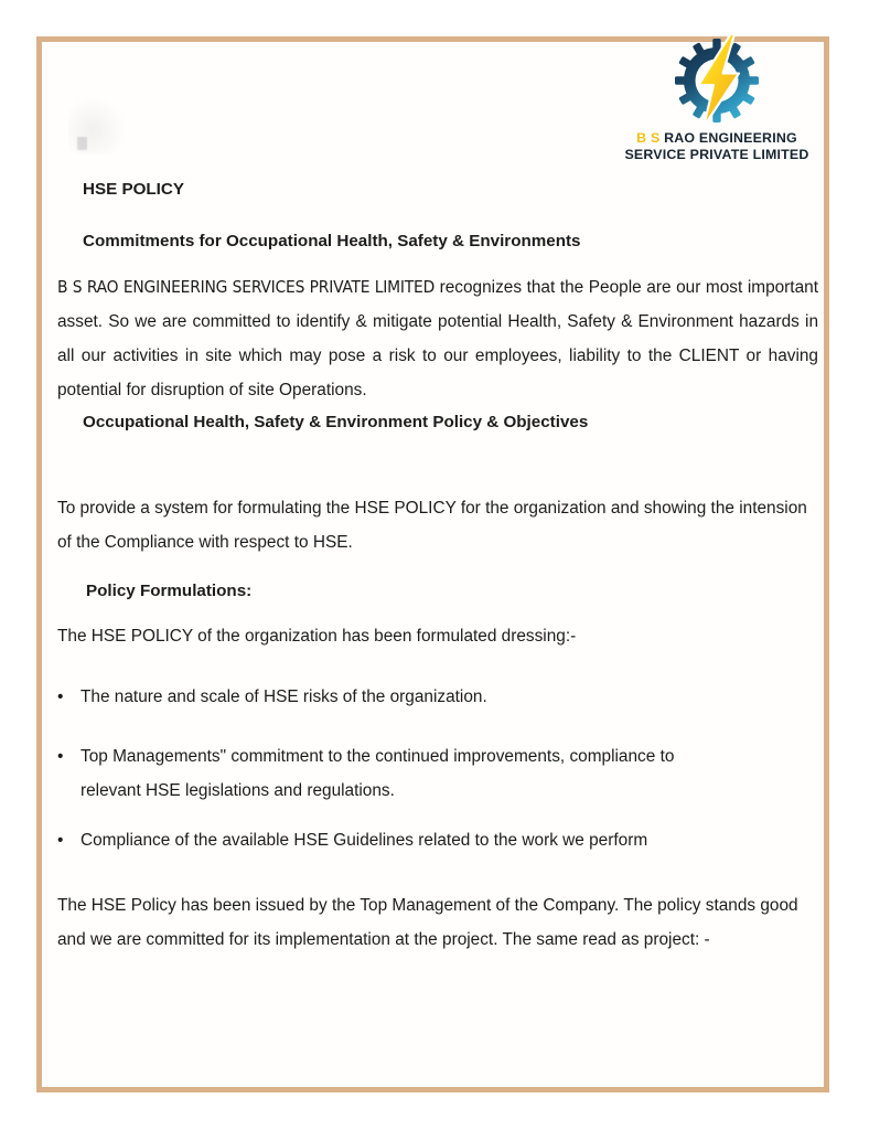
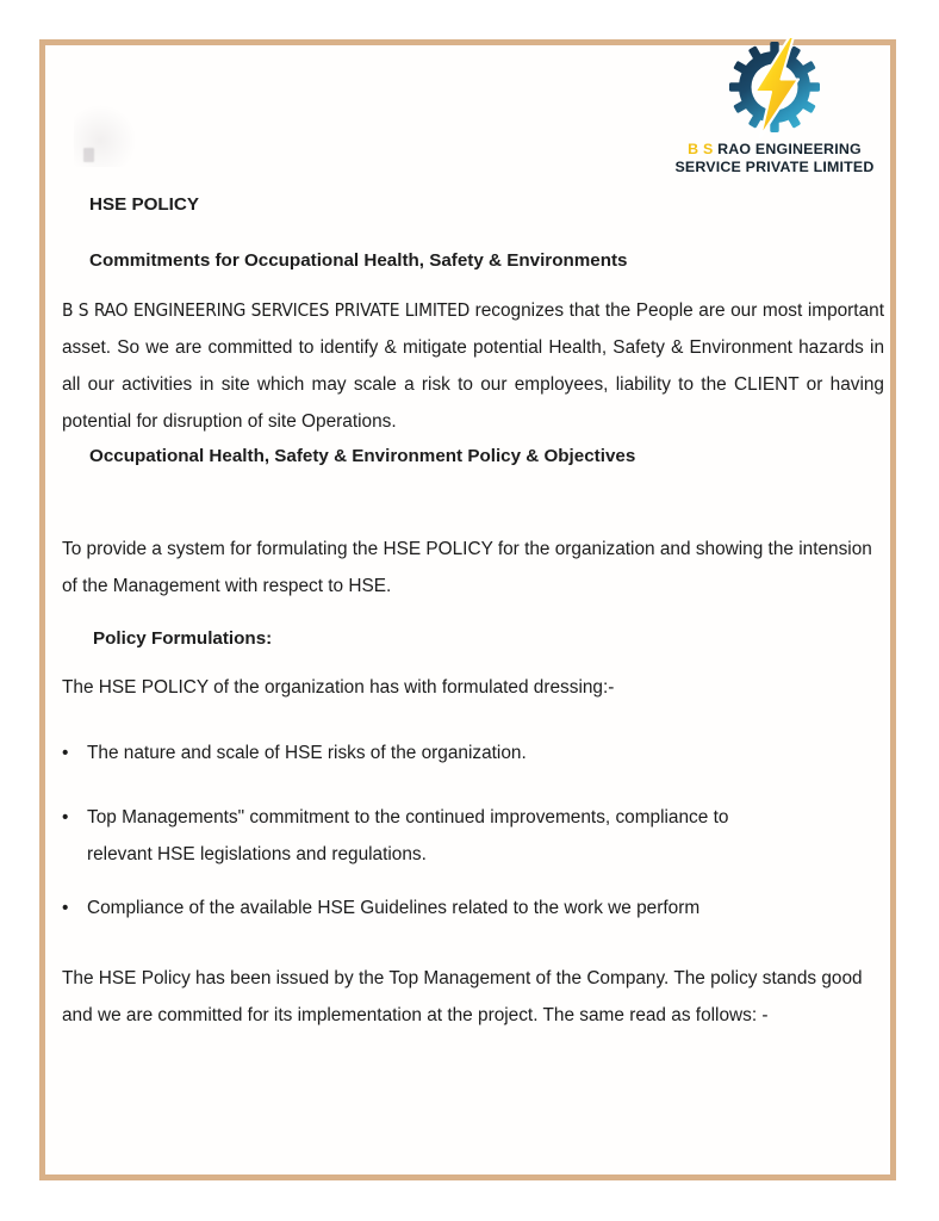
  B S RAO ENGINEERING
  SERVICE PRIVATE LIMITED
  HSE POLICY
  Commitments for Occupational Health, Safety & Environments
- B S RAO ENGINEERING SERVICES PRIVATE LIMITED recognizes that the People are our most important asset. So we are committed to identify & mitigate potential Health, Safety & Environment hazards in all our activities in site which may pose a risk to our employees, liability to the CLIENT or having potential for disruption of site Operations.
+ B S RAO ENGINEERING SERVICES PRIVATE LIMITED recognizes that the People are our most important asset. So we are committed to identify & mitigate potential Health, Safety & Environment hazards in all our activities in site which may scale a risk to our employees, liability to the CLIENT or having potential for disruption of site Operations.
  Occupational Health, Safety & Environment Policy & Objectives
- To provide a system for formulating the HSE POLICY for the organization and showing the intension of the Compliance with respect to HSE.
+ To provide a system for formulating the HSE POLICY for the organization and showing the intension of the Management with respect to HSE.
  Policy Formulations:
- The HSE POLICY of the organization has been formulated dressing:-
+ The HSE POLICY of the organization has with formulated dressing:-
  •
  The nature and scale of HSE risks of the organization.
  •
  Top Managements" commitment to the continued improvements, compliance to relevant HSE legislations and regulations.
  •
  Compliance of the available HSE Guidelines related to the work we perform
- The HSE Policy has been issued by the Top Management of the Company. The policy stands good and we are committed for its implementation at the project. The same read as project: -
+ The HSE Policy has been issued by the Top Management of the Company. The policy stands good and we are committed for its implementation at the project. The same read as follows: -
